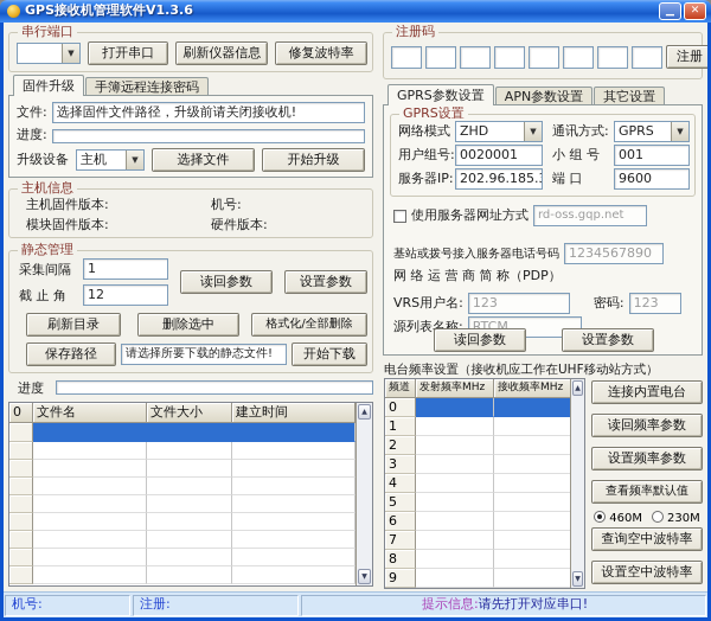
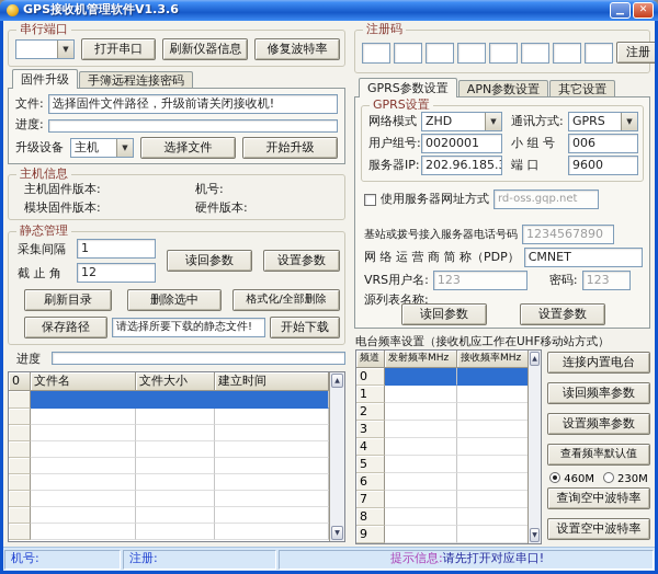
  GPS接收机管理软件V1.3.6
  ▁
  ✕
  串行端口
  ▼
  打开串口
  刷新仪器信息
  修复波特率
  固件升级
  手簿远程连接密码
  文件:
  选择固件文件路径，升级前请关闭接收机!
  进度:
  升级设备
  主机
  ▼
  选择文件
  开始升级
  主机信息
  主机固件版本:
  机号:
  模块固件版本:
  硬件版本:
  静态管理
  采集间隔
  1
  截 止 角
  12
  读回参数
  设置参数
  刷新目录
  删除选中
  格式化/全部删除
  保存路径
  请选择所要下载的静态文件!
  开始下载
  进度
  0
  文件名
  文件大小
  建立时间
  注册码
  注册
  GPRS参数设置
  APN参数设置
  其它设置
  GPRS设置
  网络模式
  ZHD
  ▼
  通讯方式:
  GPRS
  ▼
  用户组号:
  0020001
  小 组 号
- 001
+ 006
  服务器IP:
  202.96.185.3
  端 口
  9600
  使用服务器网址方式
  rd-oss.gqp.net
  基站或拨号接入服务器电话号码
  1234567890
  网 络 运 营 商 简 称（PDP）
+ CMNET
  VRS用户名:
  123
  密码:
  123
  源列表名称:
- RTCM
  读回参数
  设置参数
  电台频率设置（接收机应工作在UHF移动站方式）
  频道
  发射频率MHz
  接收频率MHz
  0
  1
  2
  3
  4
  5
  6
  7
  8
  9
  连接内置电台
  读回频率参数
  设置频率参数
  查看频率默认值
  460M
  230M
  查询空中波特率
  设置空中波特率
  机号:
  注册:
  提示信息:
  请先打开对应串口!
